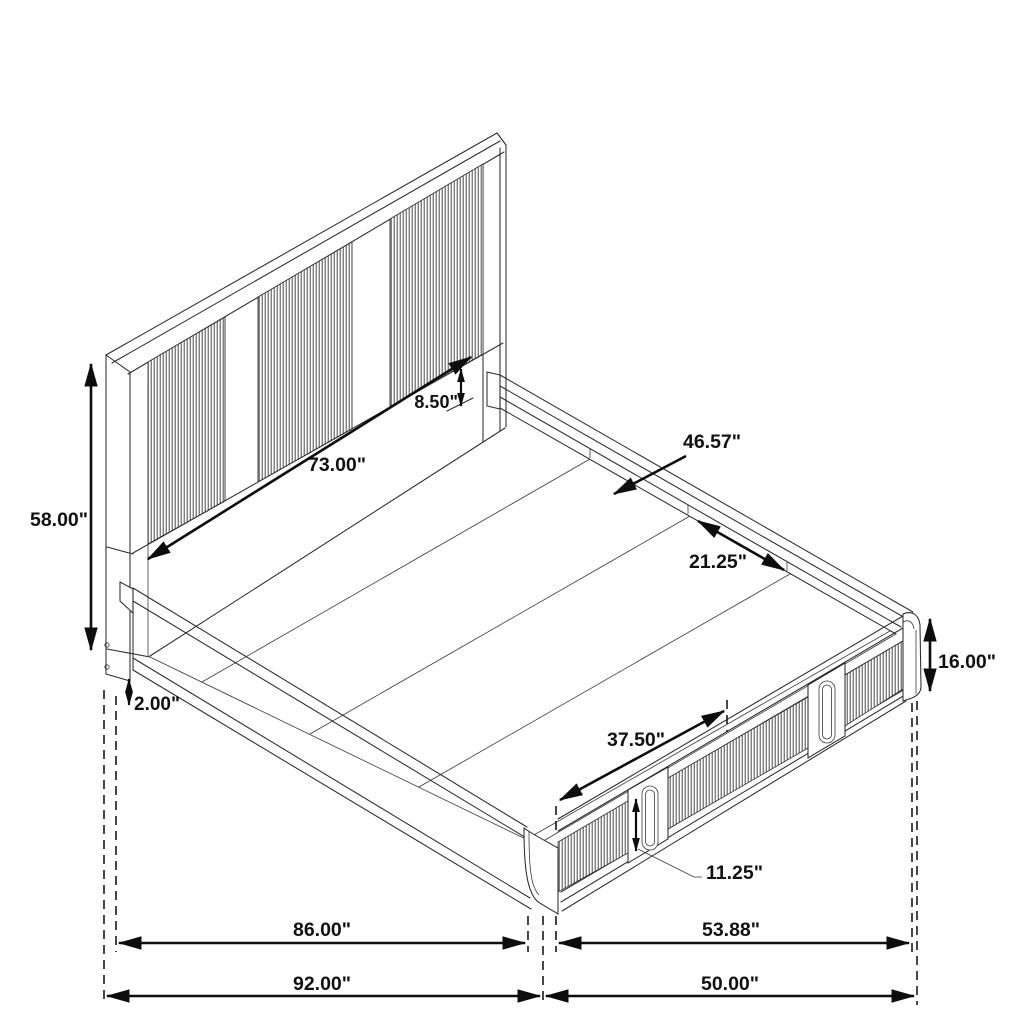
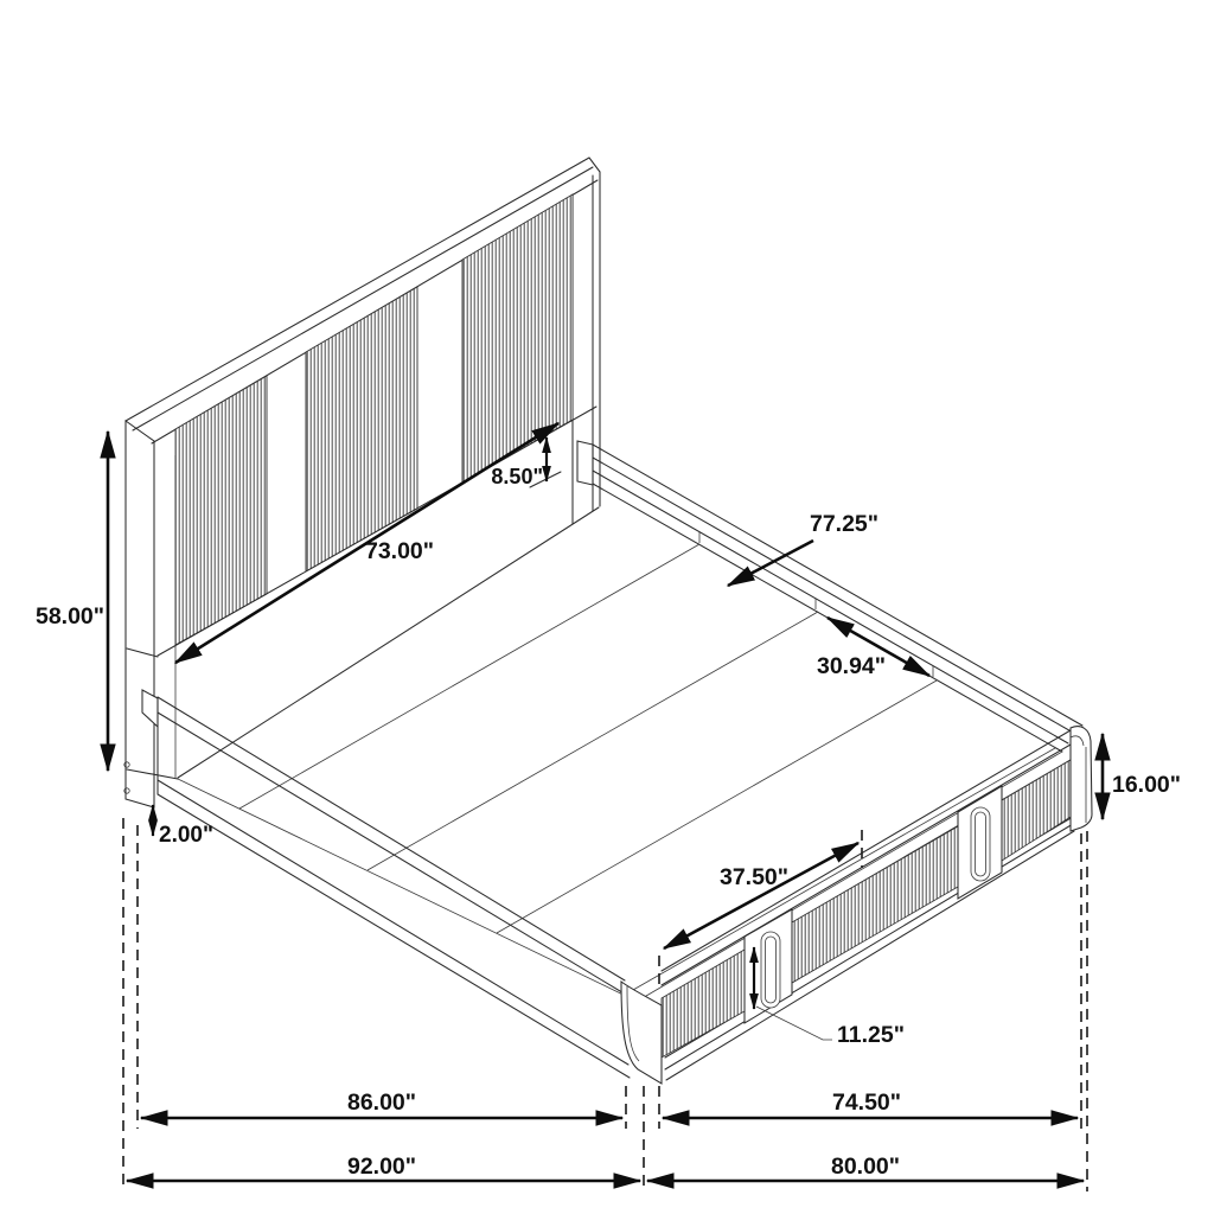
  58.00"
  73.00"
  8.50"
- 46.57"
+ 77.25"
- 21.25"
+ 30.94"
  16.00"
  2.00"
  37.50"
  11.25"
  86.00"
- 53.88"
+ 74.50"
  92.00"
- 50.00"
+ 80.00"
